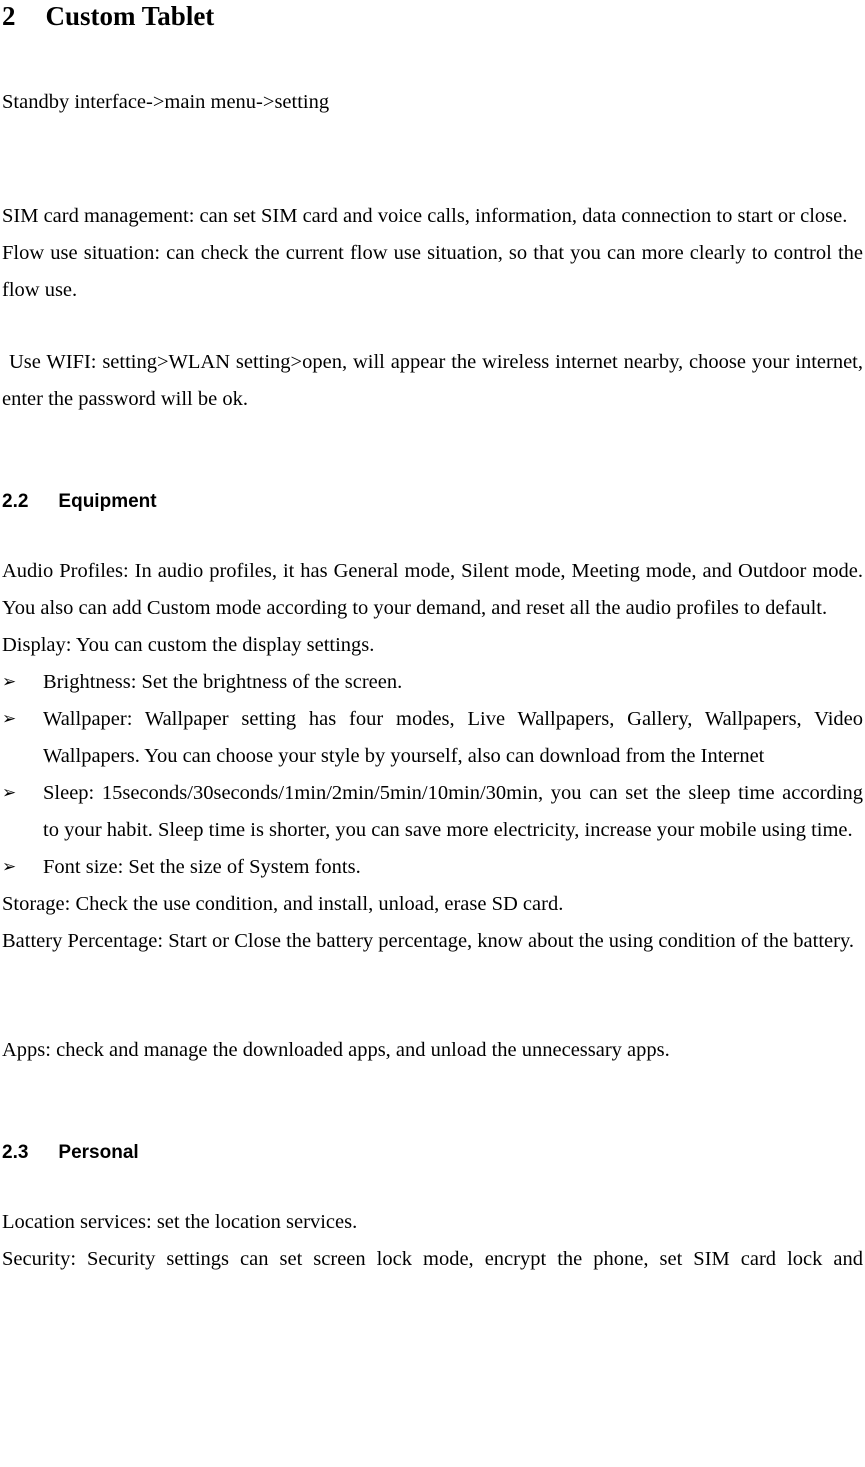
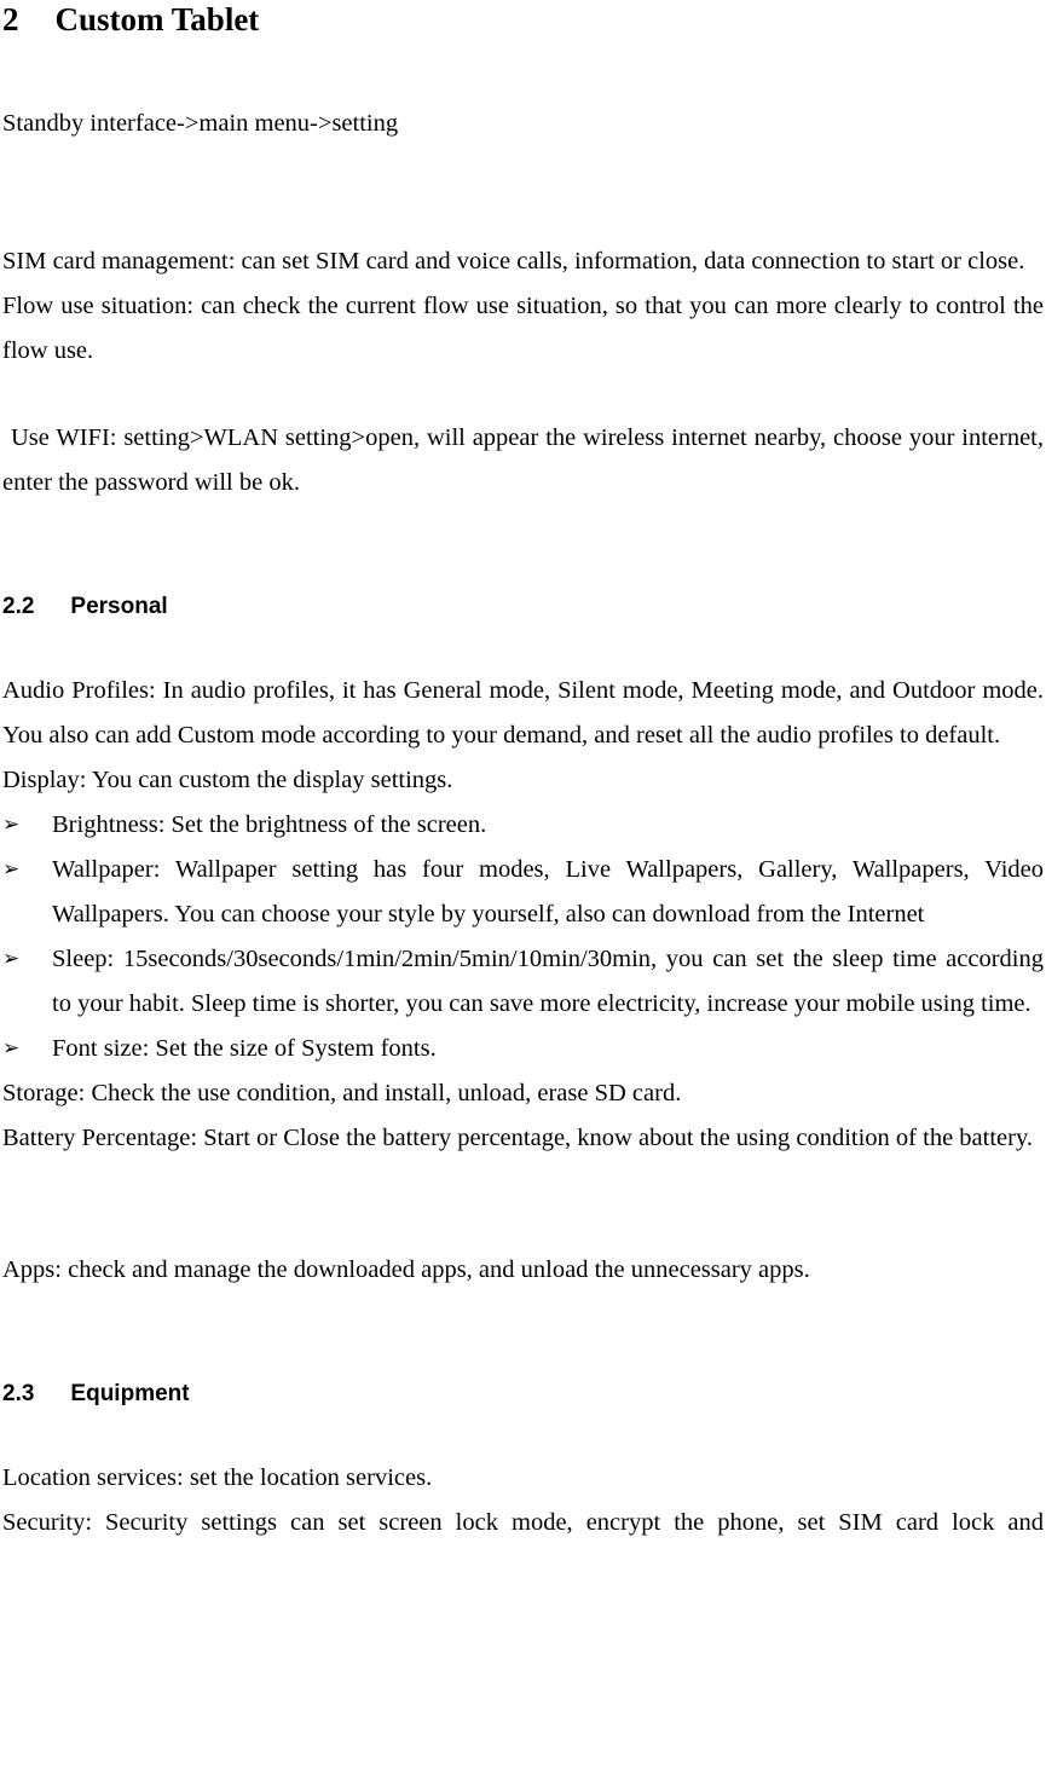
  2 Custom Tablet
  Standby interface->main menu->setting
  SIM card management: can set SIM card and voice calls, information, data connection to start or close.
  Flow use situation: can check the current flow use situation, so that you can more clearly to control the flow use.
  Use WIFI: setting>WLAN setting>open, will appear the wireless internet nearby, choose your internet, enter the password will be ok.
- 2.2 Equipment
+ 2.2 Personal
  Audio Profiles: In audio profiles, it has General mode, Silent mode, Meeting mode, and Outdoor mode. You also can add Custom mode according to your demand, and reset all the audio profiles to default.
  Display: You can custom the display settings.
  ➢
  Brightness: Set the brightness of the screen.
  ➢
  Wallpaper: Wallpaper setting has four modes, Live Wallpapers, Gallery, Wallpapers, Video Wallpapers. You can choose your style by yourself, also can download from the Internet
  ➢
  Sleep: 15seconds/30seconds/1min/2min/5min/10min/30min, you can set the sleep time according to your habit. Sleep time is shorter, you can save more electricity, increase your mobile using time.
  ➢
  Font size: Set the size of System fonts.
  Storage: Check the use condition, and install, unload, erase SD card.
  Battery Percentage: Start or Close the battery percentage, know about the using condition of the battery.
  Apps: check and manage the downloaded apps, and unload the unnecessary apps.
- 2.3 Personal
+ 2.3 Equipment
  Location services: set the location services.
  Security: Security settings can set screen lock mode, encrypt the phone, set SIM card lock and
